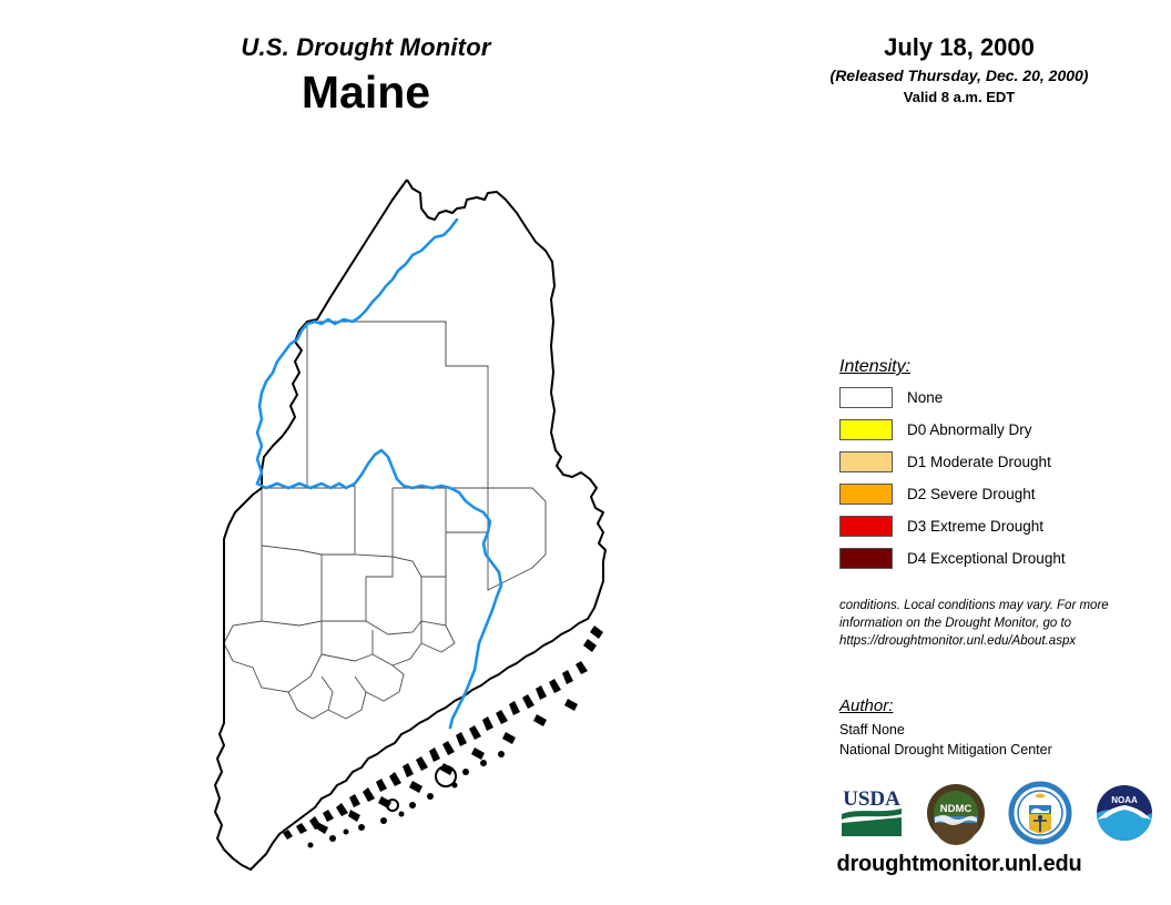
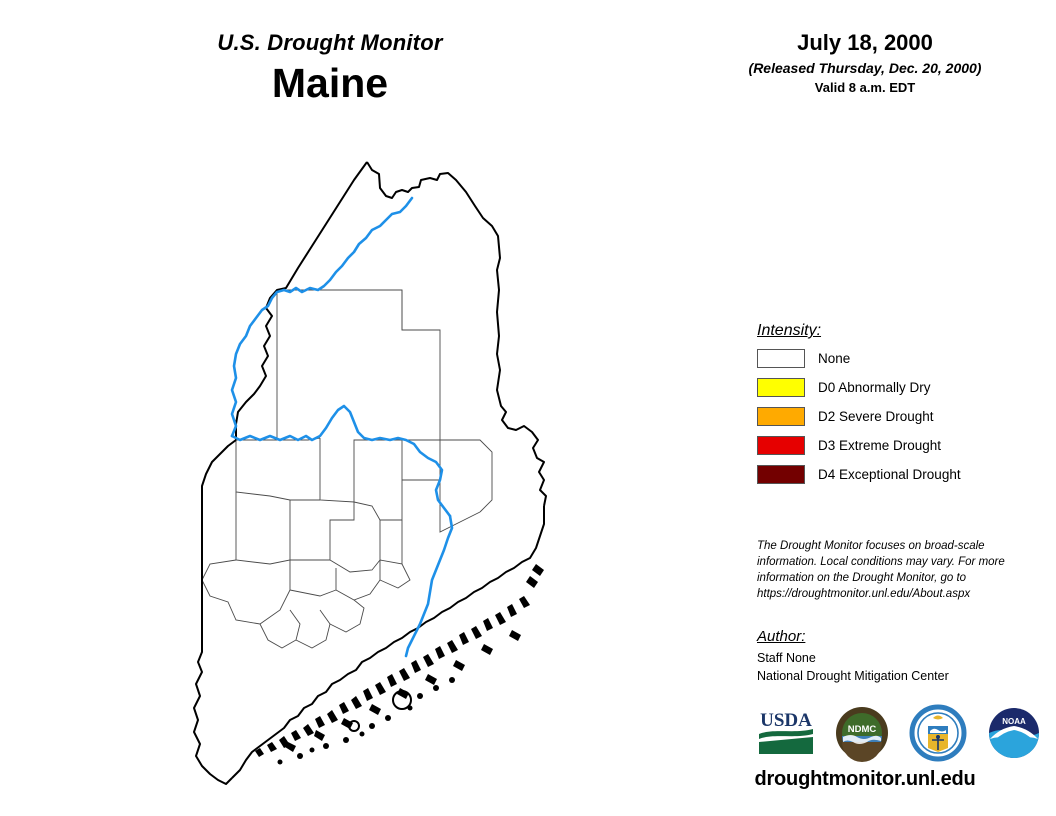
  U.S. Drought Monitor
  Maine
  July 18, 2000
  (Released Thursday, Dec. 20, 2000)
  Valid 8 a.m. EDT
  Intensity:
  None
  D0 Abnormally Dry
- D1 Moderate Drought
  D2 Severe Drought
  D3 Extreme Drought
  D4 Exceptional Drought
+ The Drought Monitor focuses on broad-scale
- conditions. Local conditions may vary. For more
+ information. Local conditions may vary. For more
  information on the Drought Monitor, go to
  https://droughtmonitor.unl.edu/About.aspx
  Author:
  Staff None
  National Drought Mitigation Center
  USDA
  NDMC
  NOAA
  droughtmonitor.unl.edu
